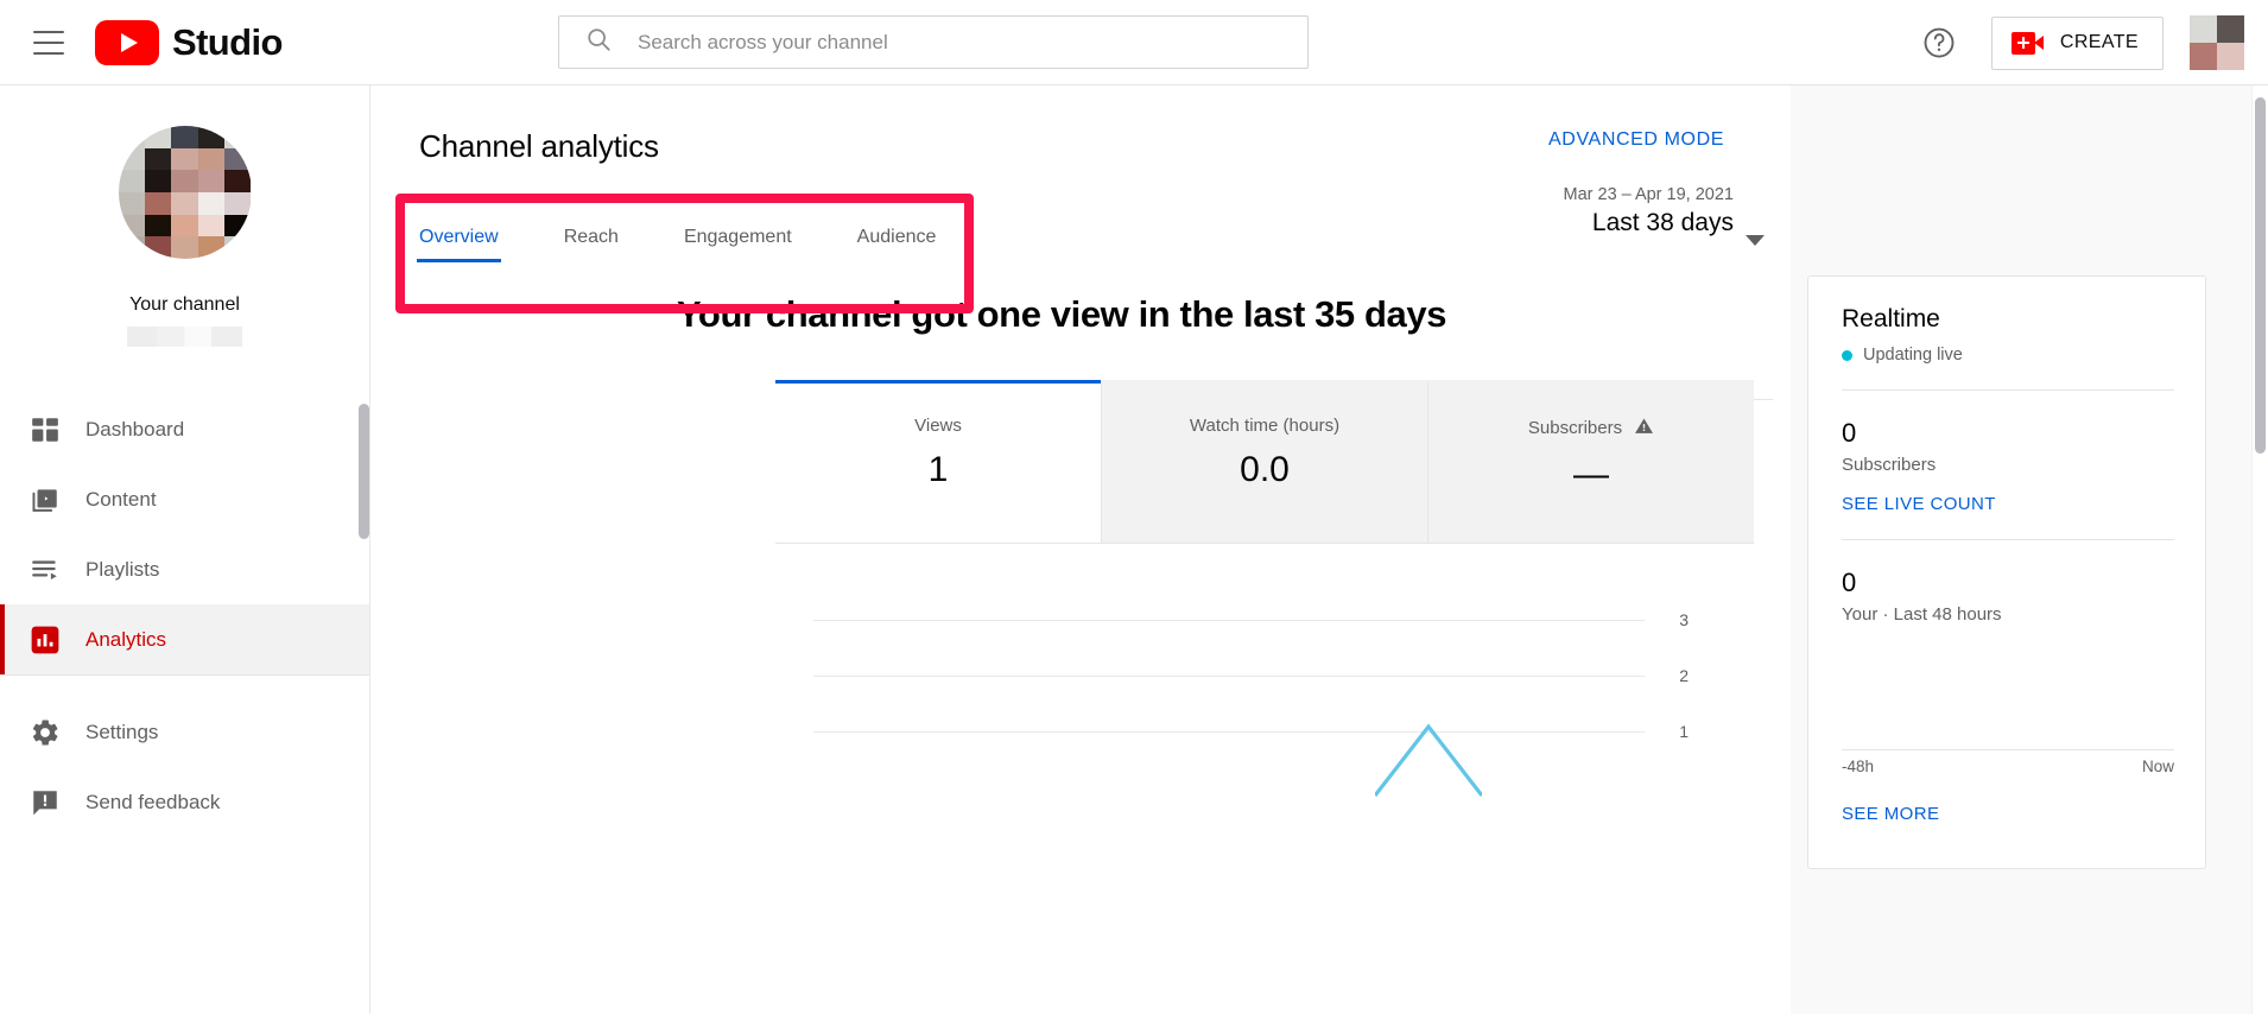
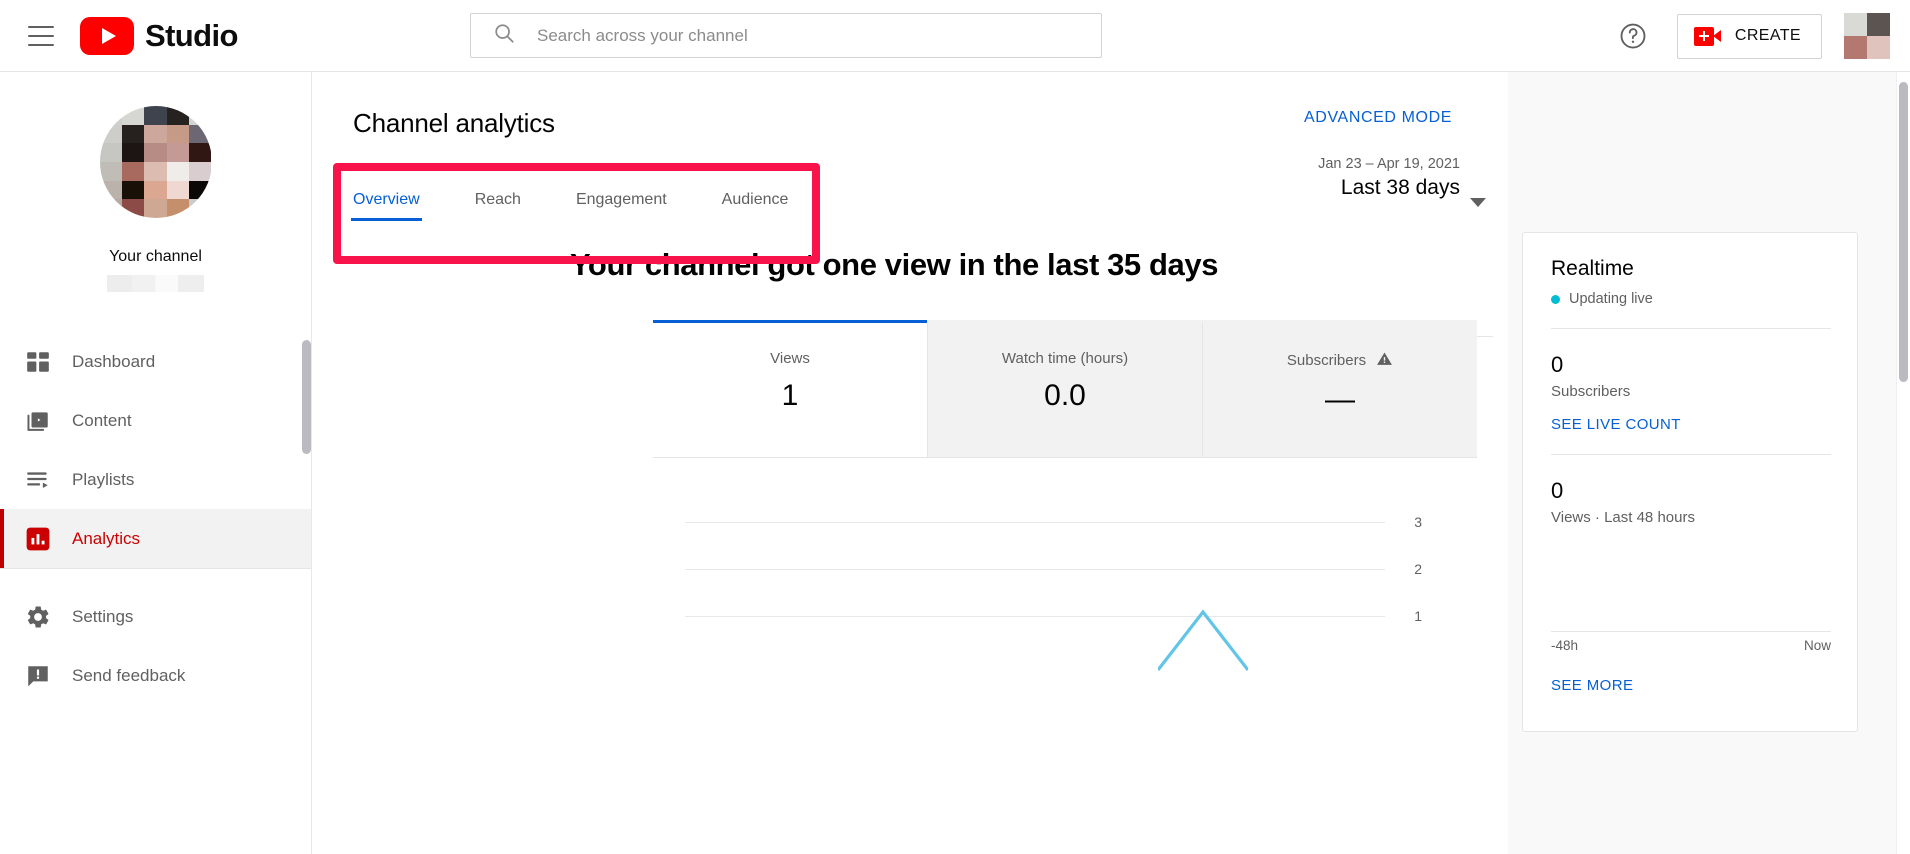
  Studio
  Search across your channel
  CREATE
  Your channel
  Dashboard
  Content
  Playlists
  Analytics
  Settings
  Send feedback
  Channel analytics
  ADVANCED MODE
- Mar 23 – Apr 19, 2021
+ Jan 23 – Apr 19, 2021
  Last 38 days
  Overview
  Reach
  Engagement
  Audience
  Your channel got one view in the last 35 days
  Views
  1
  Watch time (hours)
  0.0
  Subscribers
  —
  3
  2
  1
  Realtime
  Updating live
  0
  Subscribers
  SEE LIVE COUNT
  0
- Your · Last 48 hours
+ Views · Last 48 hours
  -48h
  Now
  SEE MORE
